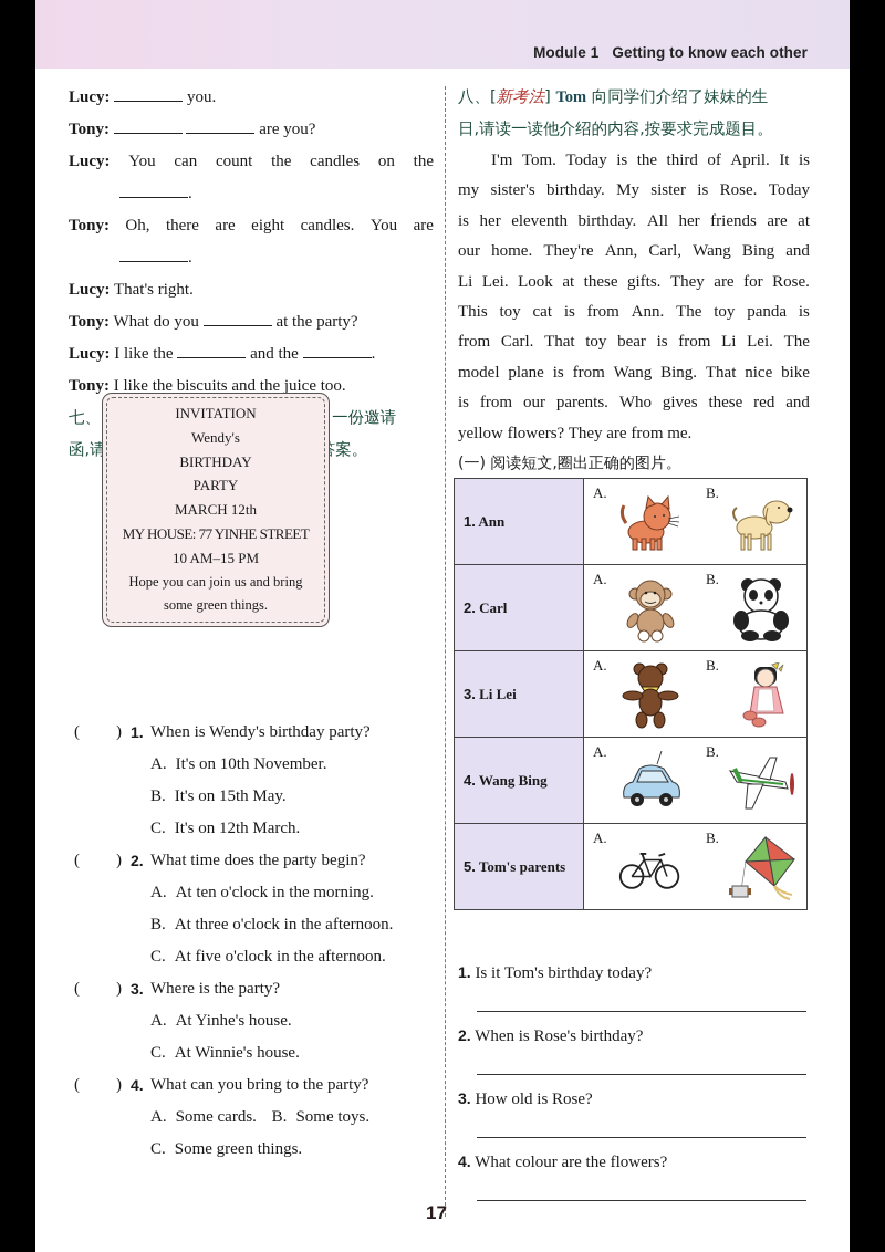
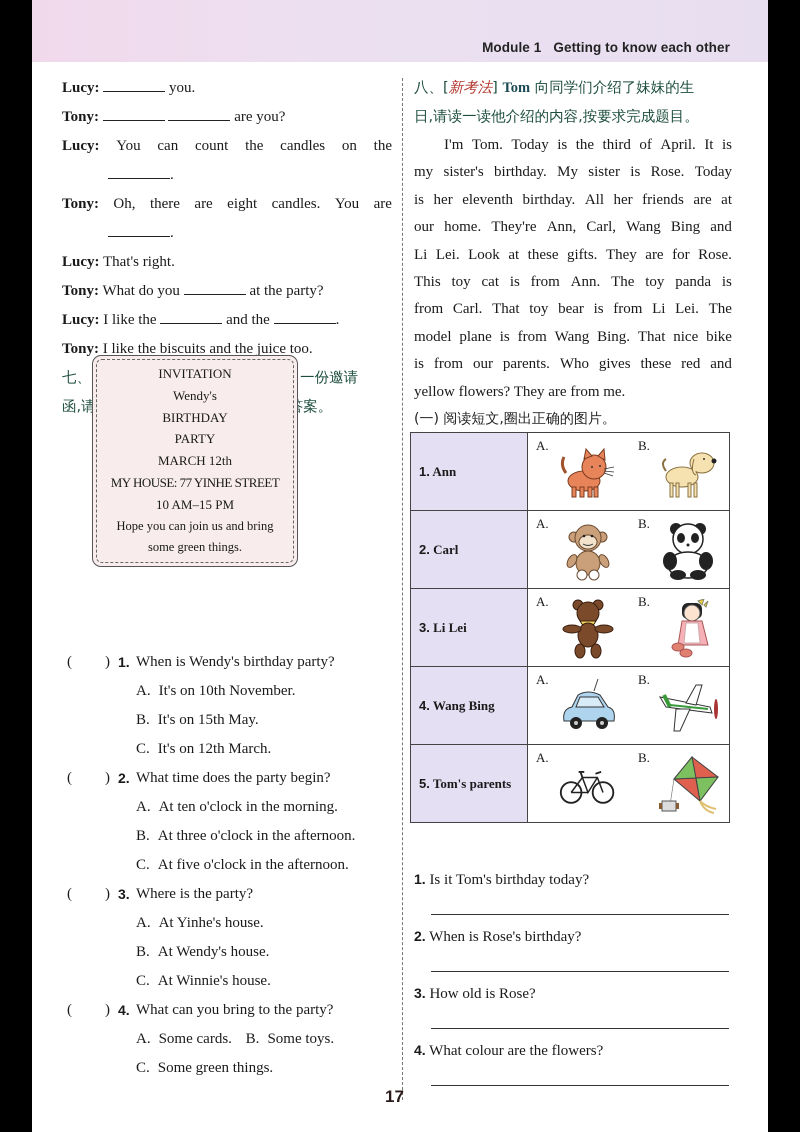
  Module 1 Getting to know each other
  Lucy: you.
  Tony: are you?
  Lucy:
  You
  can
  count
  the
  candles
  on
  the
  .
  Tony:
  Oh,
  there
  are
  eight
  candles.
  You
  are
  .
  Lucy: That's right.
  Tony: What do you at the party?
  Lucy: I like the and the .
  Tony: I like the biscuits and the juice too.
  INVITATION
  Wendy's
  BIRTHDAY
  PARTY
  MARCH 12th
  MY HOUSE: 77 YINHE STREET
  10 AM–15 PM
  Hope you can join us and bring
  some green things.
  (
  )
  1.
  When is Wendy's birthday party?
  A. It's on 10th November.
  B. It's on 15th May.
  C. It's on 12th March.
  (
  )
  2.
  What time does the party begin?
  A. At ten o'clock in the morning.
  B. At three o'clock in the afternoon.
  C. At five o'clock in the afternoon.
  (
  )
  3.
  Where is the party?
  A. At Yinhe's house.
+ B. At Wendy's house.
  C. At Winnie's house.
  (
  )
  4.
  What can you bring to the party?
  A. Some cards. B. Some toys.
  C. Some green things.
  八、[新考法] Tom 向同学们介绍了妹妹的生
  日,请读一读他介绍的内容,按要求完成题目。
  I'm
  Tom.
  Today
  is
  the
  third
  of
  April.
  It
  is
  my
  sister's
  birthday.
  My
  sister
  is
  Rose.
  Today
  is
  her
  eleventh
  birthday.
  All
  her
  friends
  are
  at
  our
  home.
  They're
  Ann,
  Carl,
  Wang
  Bing
  and
  Li
  Lei.
  Look
  at
  these
  gifts.
  They
  are
  for
  Rose.
  This
  toy
  cat
  is
  from
  Ann.
  The
  toy
  panda
  is
  from
  Carl.
  That
  toy
  bear
  is
  from
  Li
  Lei.
  The
  model
  plane
  is
  from
  Wang
  Bing.
  That
  nice
  bike
  is
  from
  our
  parents.
  Who
  gives
  these
  red
  and
  yellow flowers? They are from me.
  (一) 阅读短文,圈出正确的图片。
  1. Ann	A. B.
  2. Carl	A. B.
  3. Li Lei	A. B.
  4. Wang Bing	A. B.
  5. Tom's parents	A. B.
  1. Is it Tom's birthday today?
  2. When is Rose's birthday?
  3. How old is Rose?
  4. What colour are the flowers?
  17
